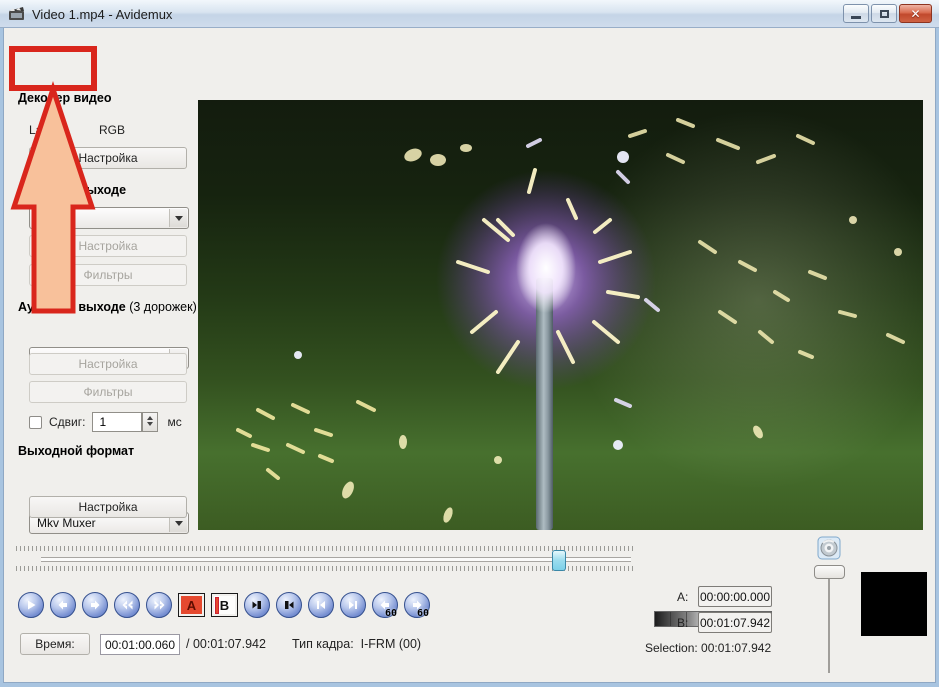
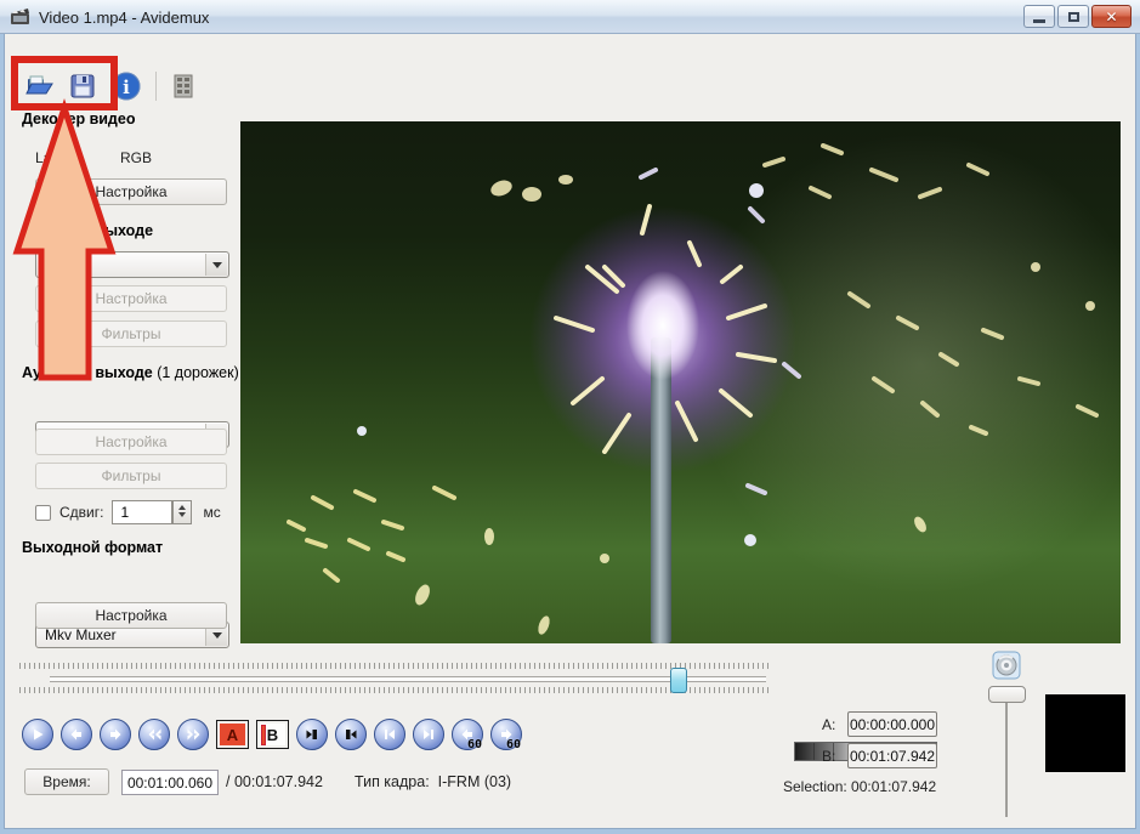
  Video 1.mp4 - Avidemux
  ✕
+ i
  Декоер видео
  RGB
  Настройка
  Настройка
  Фильтры
- Ау выходе (3 дорожек)
+ Ау выходе (1 дорожек)
  Настройка
  Фильтры
  Сдвиг:
  1
  мс
  Выходной формат
  Mkv Muxer
  Настройка
  A
  B
  60
  60
  A:
  00:00:00.000
  B:
  00:01:07.942
  Selection: 00:01:07.942
  Время:
  00:01:00.060
  / 00:01:07.942
- Тип кадра: I-FRM (00)
+ Тип кадра: I-FRM (03)
